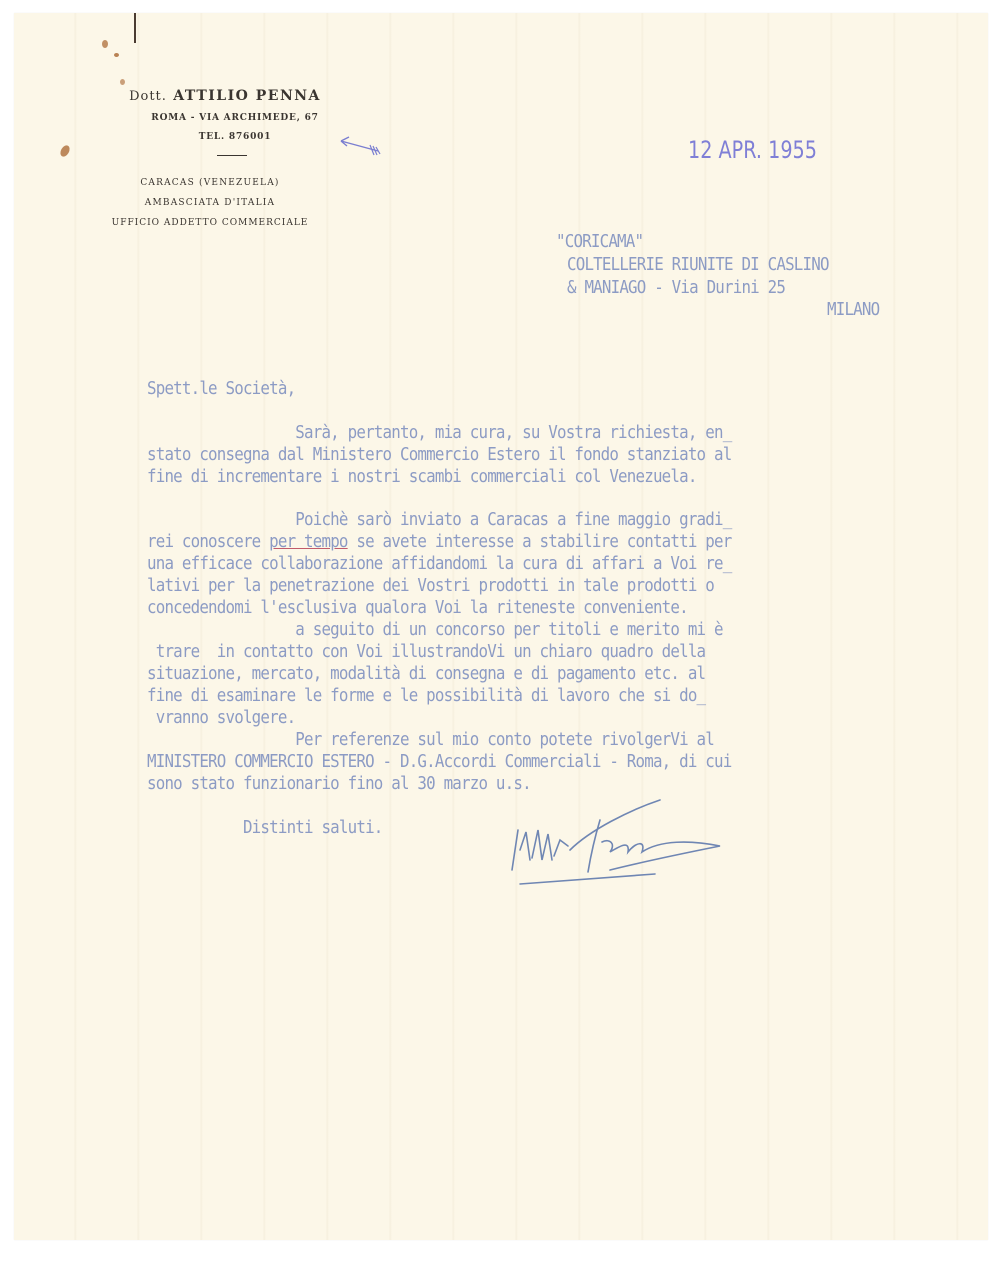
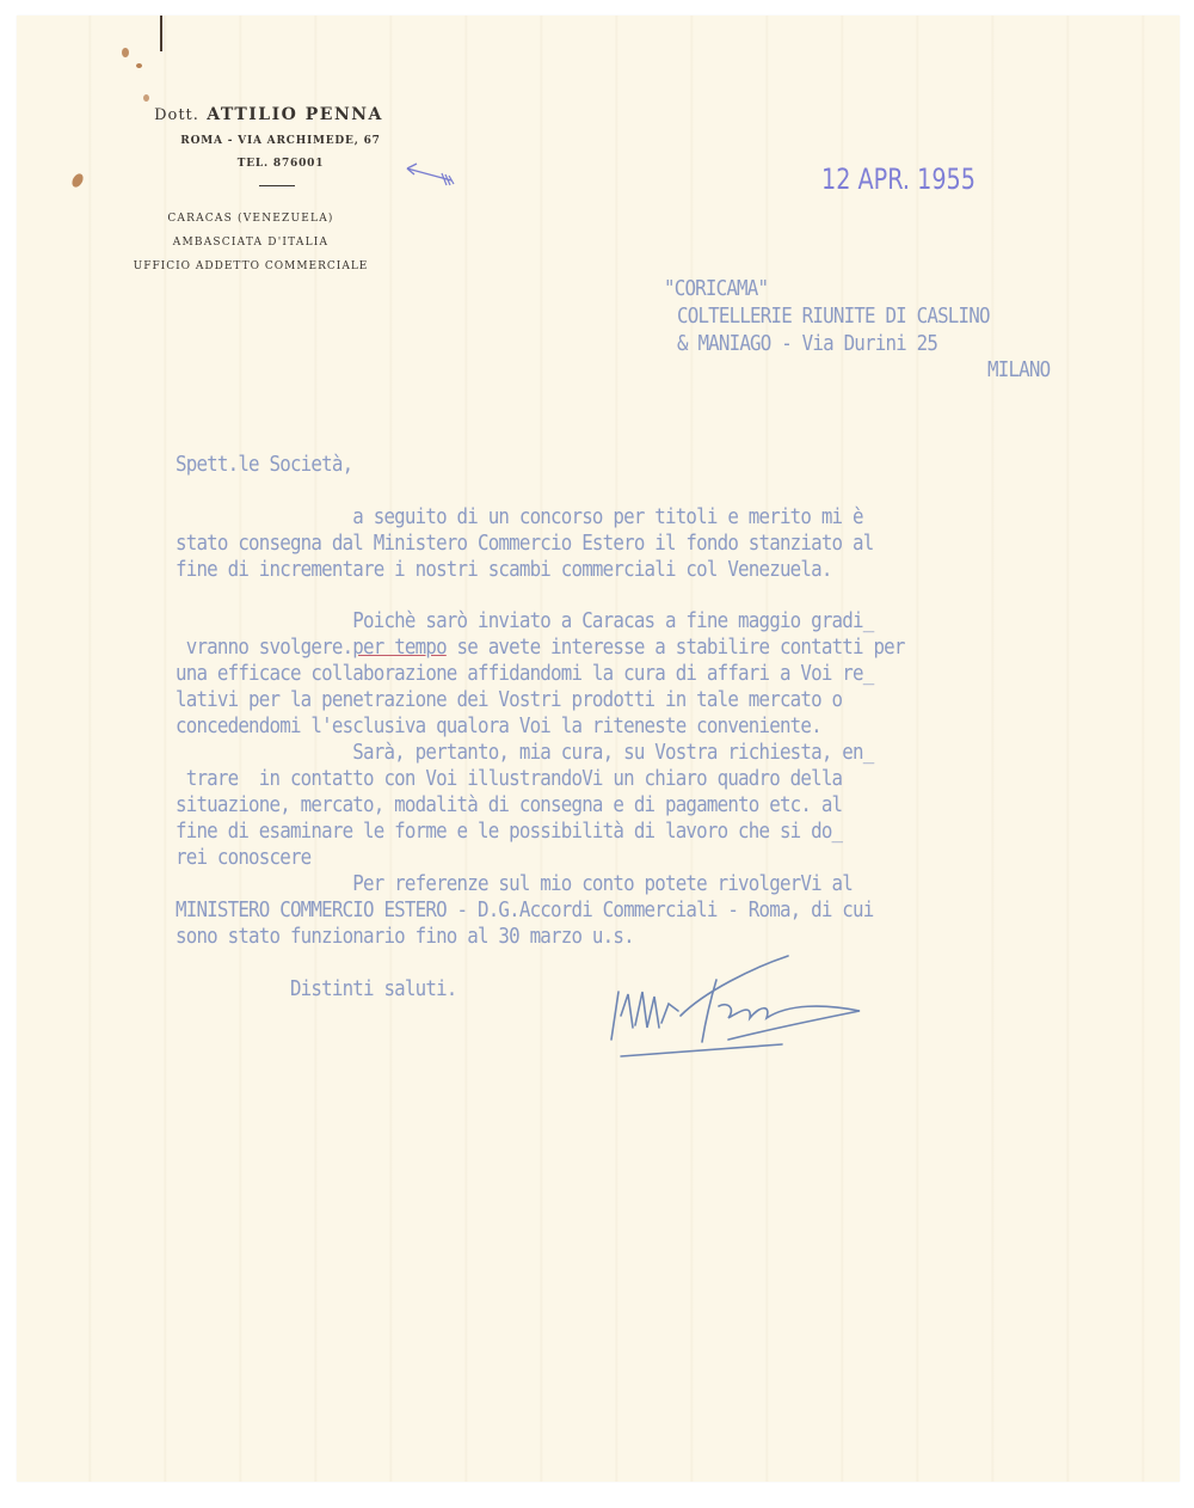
  Dott. ATTILIO PENNA
  ROMA - VIA ARCHIMEDE, 67
  TEL. 876001
  CARACAS (VENEZUELA)
  AMBASCIATA D'ITALIA
  UFFICIO ADDETTO COMMERCIALE
  12 APR. 1955
  "CORICAMA"
  COLTELLERIE RIUNITE DI CASLINO
  & MANIAGO - Via Durini 25
  MILANO
  Spett.le Società,
- Sarà, pertanto, mia cura, su Vostra richiesta, en_
+ a seguito di un concorso per titoli e merito mi è
  stato consegna dal Ministero Commercio Estero il fondo stanziato al
  fine di incrementare i nostri scambi commerciali col Venezuela.
  Poichè sarò inviato a Caracas a fine maggio gradi_
- rei conoscere per tempo se avete interesse a stabilire contatti per
+ vranno svolgere.per tempo se avete interesse a stabilire contatti per
  una efficace collaborazione affidandomi la cura di affari a Voi re_
- lativi per la penetrazione dei Vostri prodotti in tale prodotti o
+ lativi per la penetrazione dei Vostri prodotti in tale mercato o
  concedendomi l'esclusiva qualora Voi la riteneste conveniente.
- a seguito di un concorso per titoli e merito mi è
+ Sarà, pertanto, mia cura, su Vostra richiesta, en_
  trare in contatto con Voi illustrandoVi un chiaro quadro della
  situazione, mercato, modalità di consegna e di pagamento etc. al
  fine di esaminare le forme e le possibilità di lavoro che si do_
- vranno svolgere.
+ rei conoscere
  Per referenze sul mio conto potete rivolgerVi al
  MINISTERO COMMERCIO ESTERO - D.G.Accordi Commerciali - Roma, di cui
  sono stato funzionario fino al 30 marzo u.s.
  Distinti saluti.
